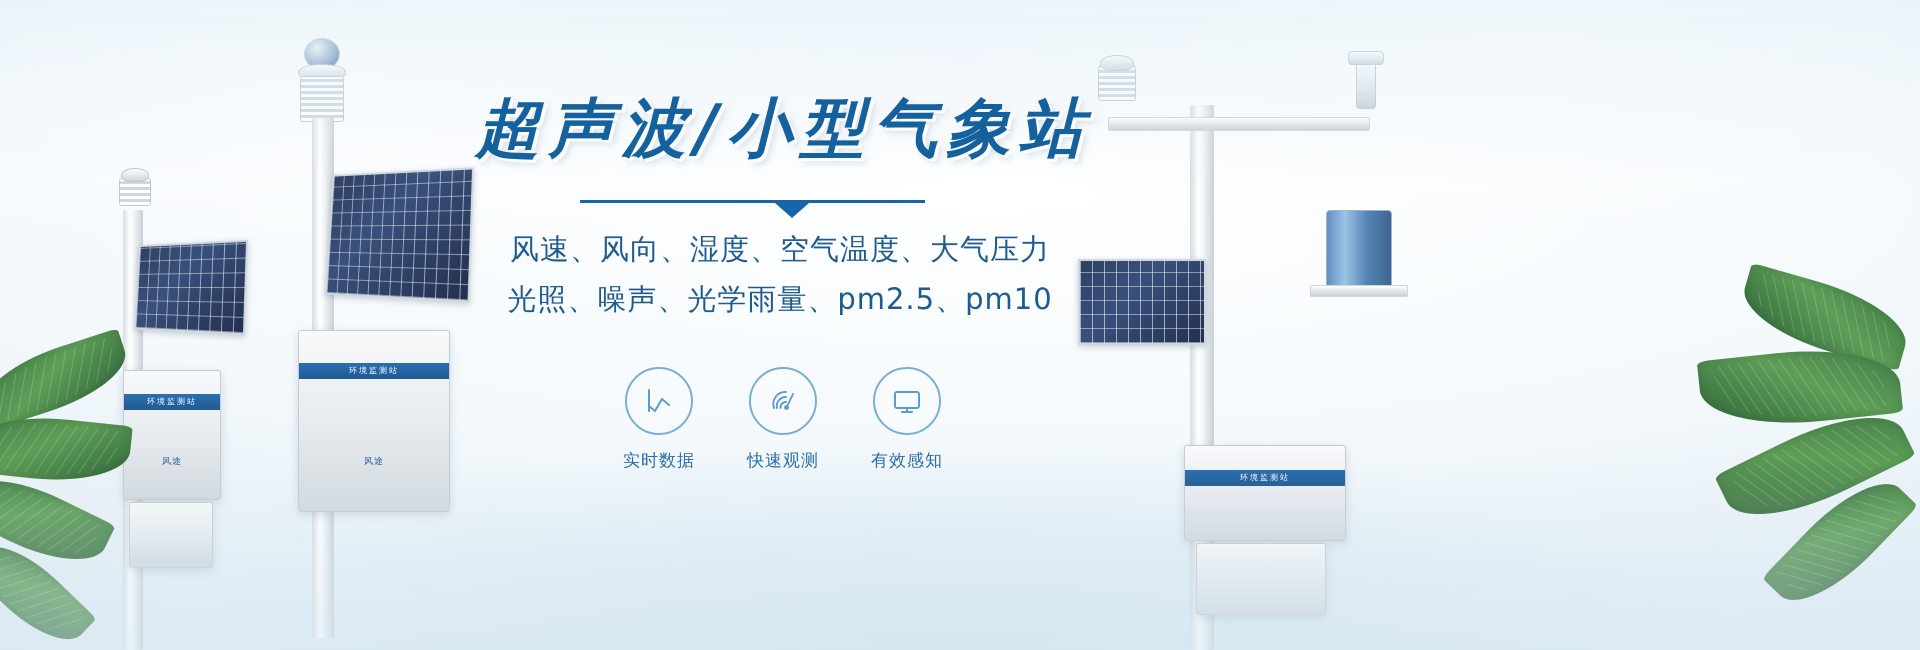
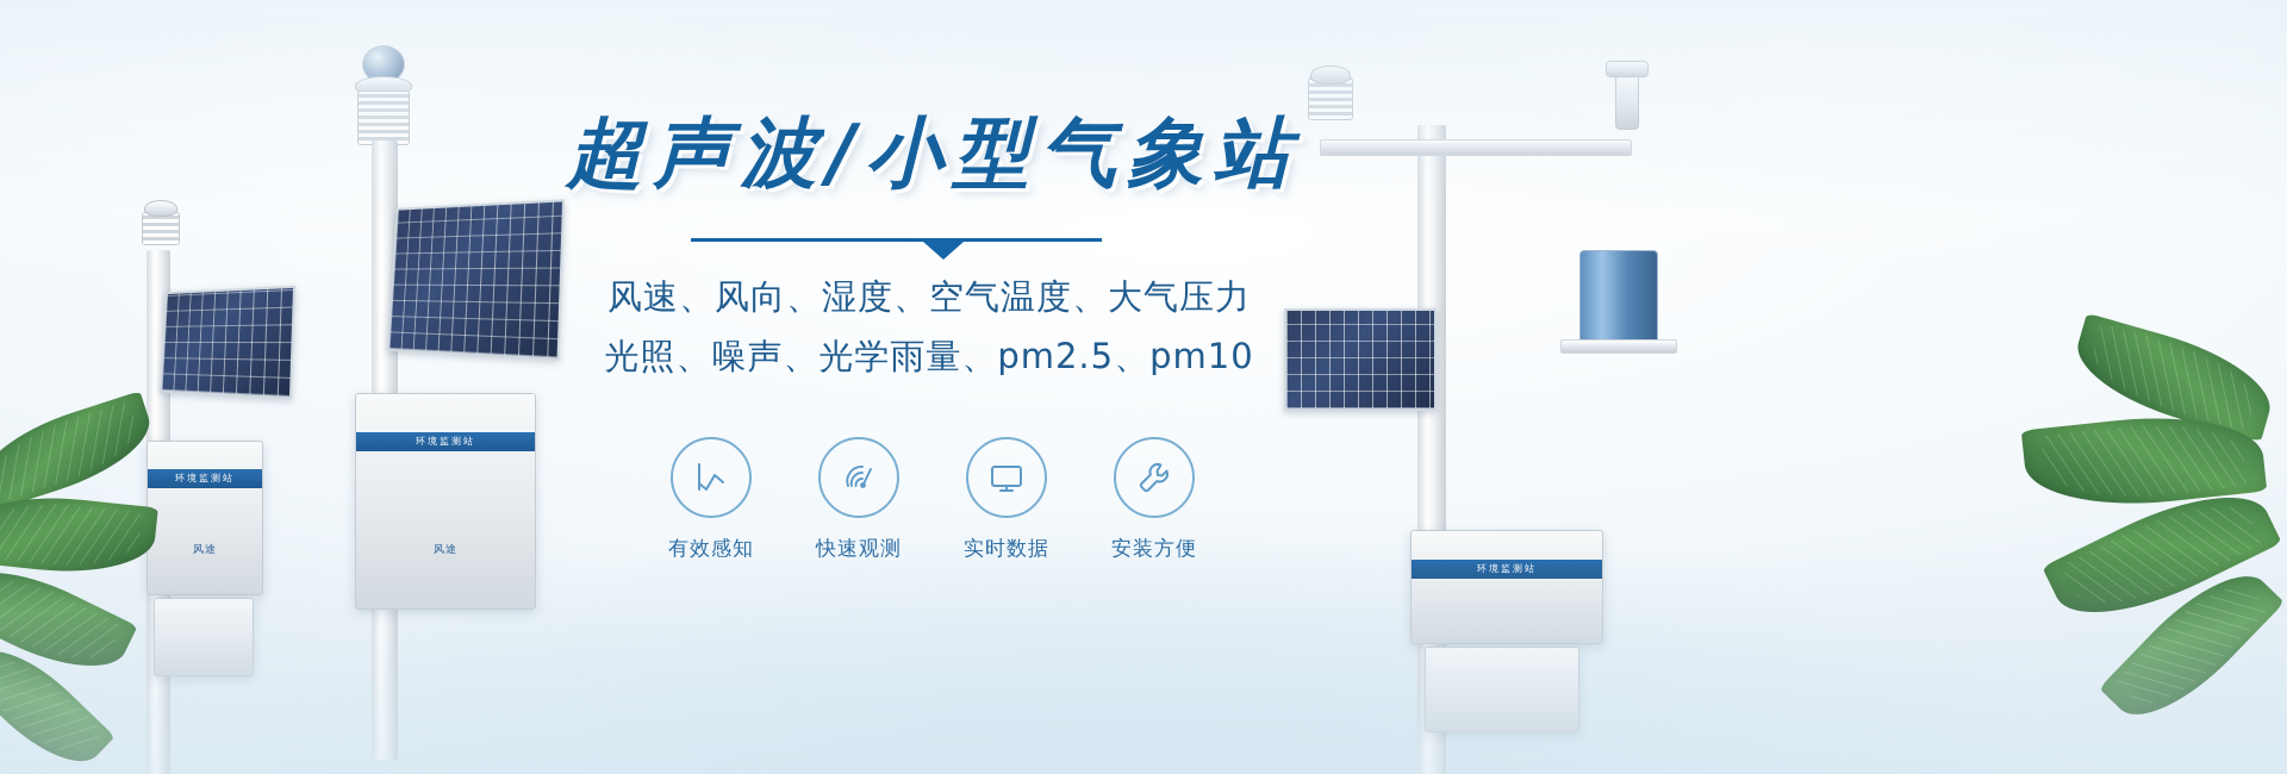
  超声波/小型气象站
  风速、风向、湿度、空气温度、大气压力
  光照、噪声、光学雨量、pm2.5、pm10
- 实时数据
+ 有效感知
  快速观测
- 有效感知
+ 实时数据
+ 安装方便
